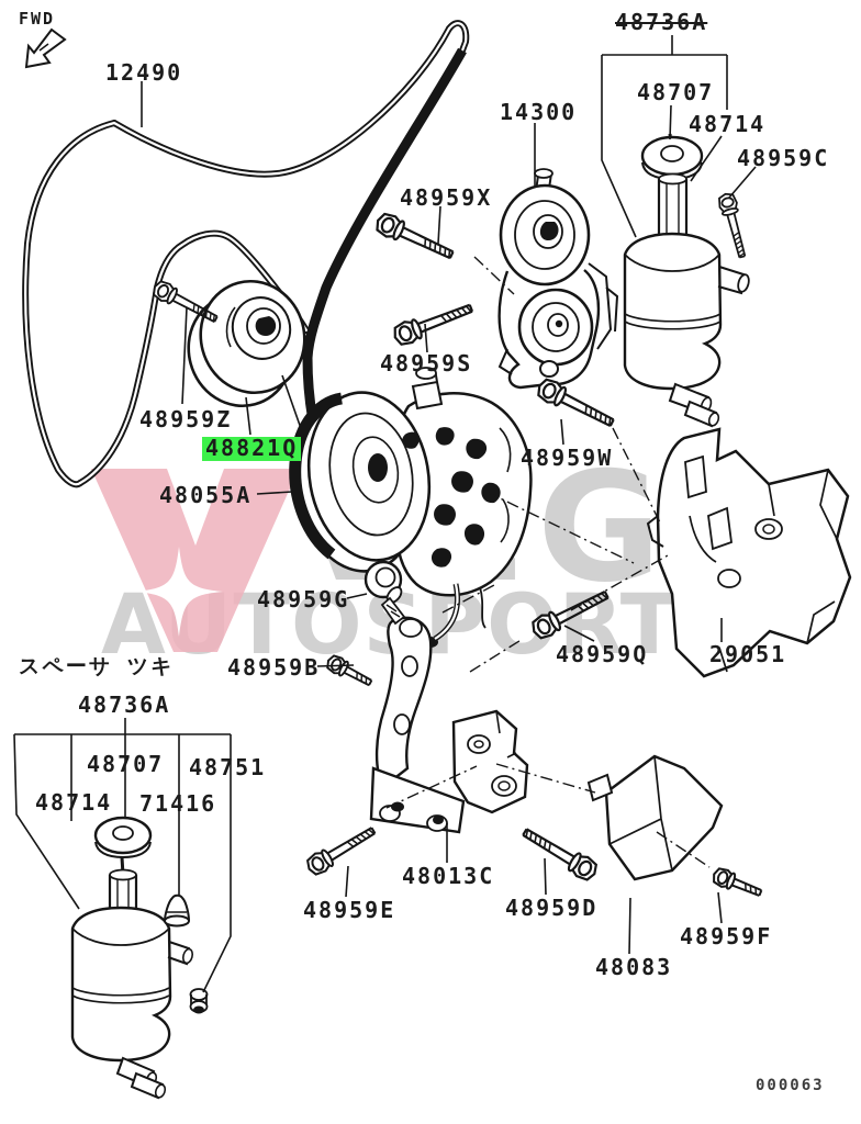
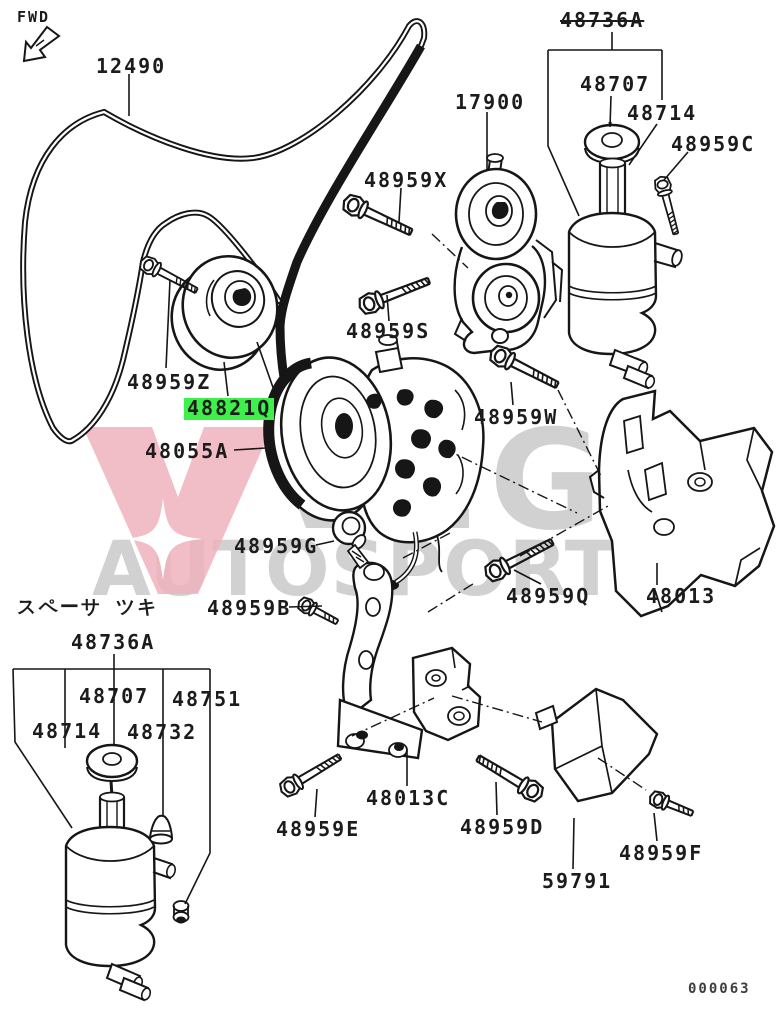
  AUTOPORT
  FWD
  12490
- 14300
+ 17900
  48736A
  48707
  48714
  48959C
  48959X
  48959S
  48959Z
  48821Q
  48055A
  48959W
  48959G
  48959B
  48959Q
- 29051
+ 48013
  スペーサ ツキ
  48736A
  48707
  48751
  48714
- 71416
+ 48732
  48013C
  48959E
  48959D
  48959F
- 48083
+ 59791
  000063
